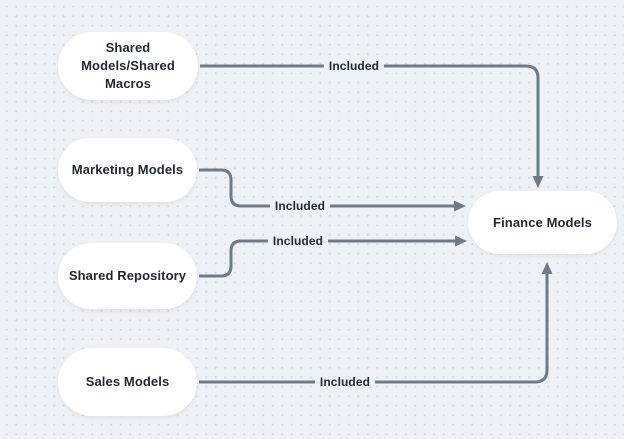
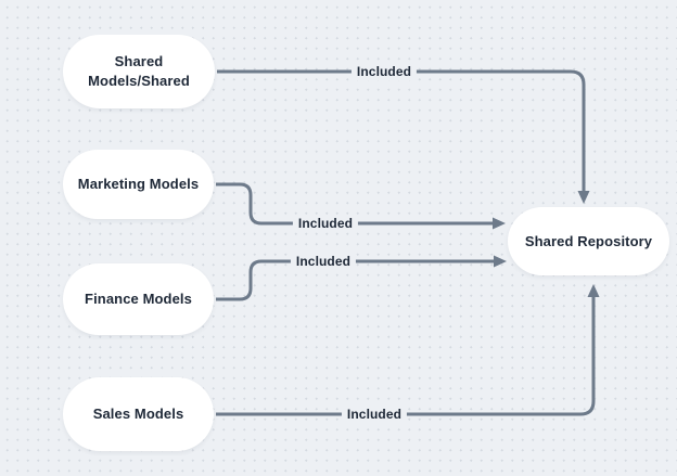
  Shared
  Models/Shared
- Macros
  Marketing Models
- Shared Repository
+ Finance Models
  Sales Models
- Finance Models
+ Shared Repository
  Included
  Included
  Included
  Included
